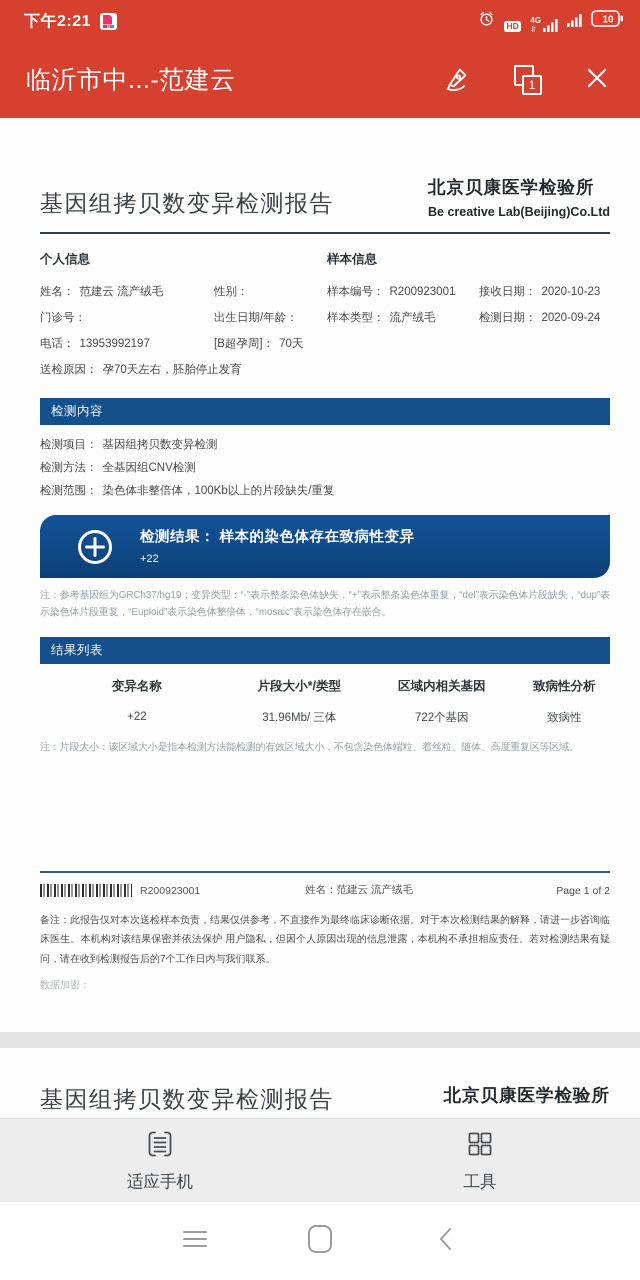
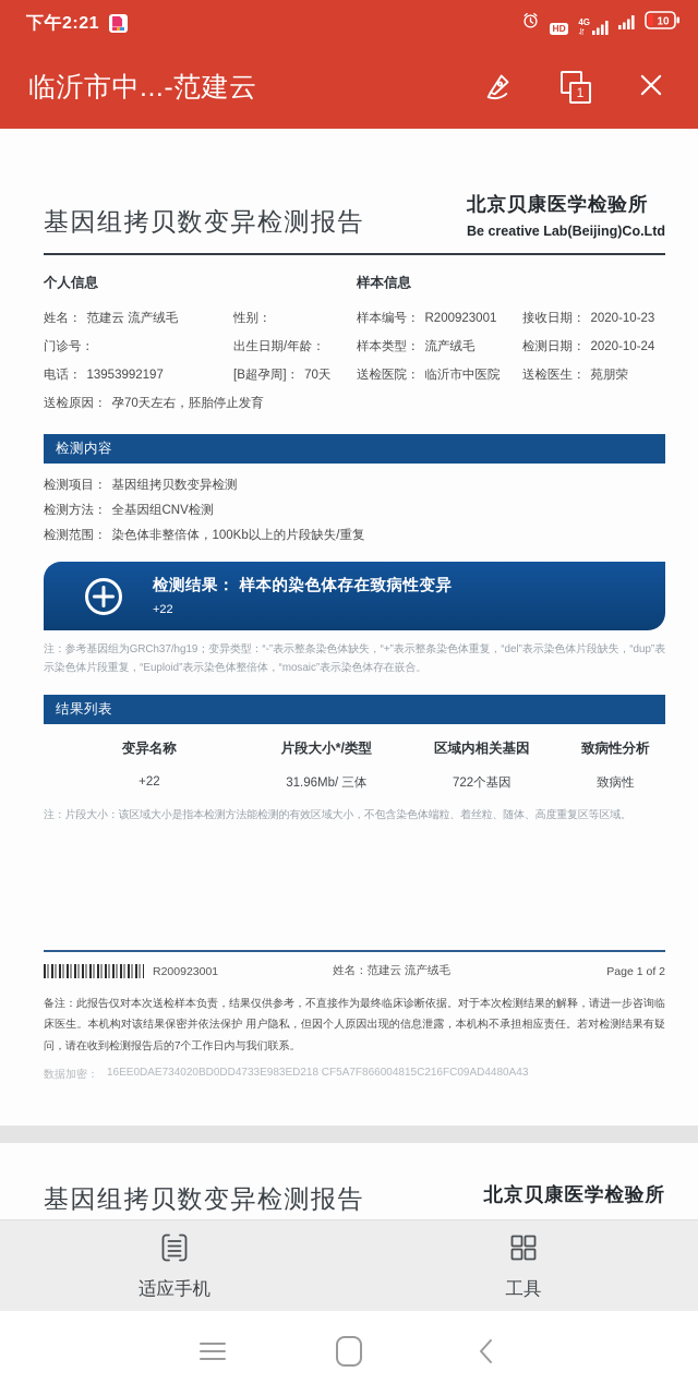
  下午2:21
  HD
  4G
  10
  临沂市中...-范建云
  1
  基因组拷贝数变异检测报告
  北京贝康医学检验所
  Be creative Lab(Beijing)Co.Ltd
  个人信息
  姓名： 范建云 流产绒毛
  性别：
  门诊号：
  出生日期/年龄：
  电话： 13953992197
  [B超孕周]： 70天
  送检原因：
  孕70天左右，胚胎停止发育
  样本信息
  样本编号： R200923001
  接收日期： 2020-10-23
  样本类型： 流产绒毛
- 检测日期： 2020-09-24
+ 检测日期： 2020-10-24
+ 送检医院： 临沂市中医院
+ 送检医生： 苑朋荣
  检测内容
  检测项目：
  基因组拷贝数变异检测
  检测方法：
  全基因组CNV检测
  检测范围：
  染色体非整倍体，100Kb以上的片段缺失/重复
  检测结果： 样本的染色体存在致病性变异
  +22
  注：参考基因组为GRCh37/hg19；变异类型：“-”表示整条染色体缺失，“+”表示整条染色体重复，“del”表示染色体片段缺失，“dup”表示染色体片段重复，“Euploid”表示染色体整倍体，“mosaic”表示染色体存在嵌合。
  结果列表
  变异名称
  片段大小*/类型
  区域内相关基因
  致病性分析
  +22
  31.96Mb/ 三体
  722个基因
  致病性
  注：片段大小：该区域大小是指本检测方法能检测的有效区域大小，不包含染色体端粒、着丝粒、随体、高度重复区等区域。
  R200923001
  姓名：范建云 流产绒毛
  Page 1 of 2
  备注：此报告仅对本次送检样本负责，结果仅供参考，不直接作为最终临床诊断依据。对于本次检测结果的解释，请进一步咨询临床医生。本机构对该结果保密并依法保护 用户隐私，但因个人原因出现的信息泄露，本机构不承担相应责任。若对检测结果有疑问，请在收到检测报告后的7个工作日内与我们联系。
  数据加密：
+ 16EE0DAE734020BD0DD4733E983ED218 CF5A7F866004815C216FC09AD4480A43
  基因组拷贝数变异检测报告
  北京贝康医学检验所
  适应手机
  工具
